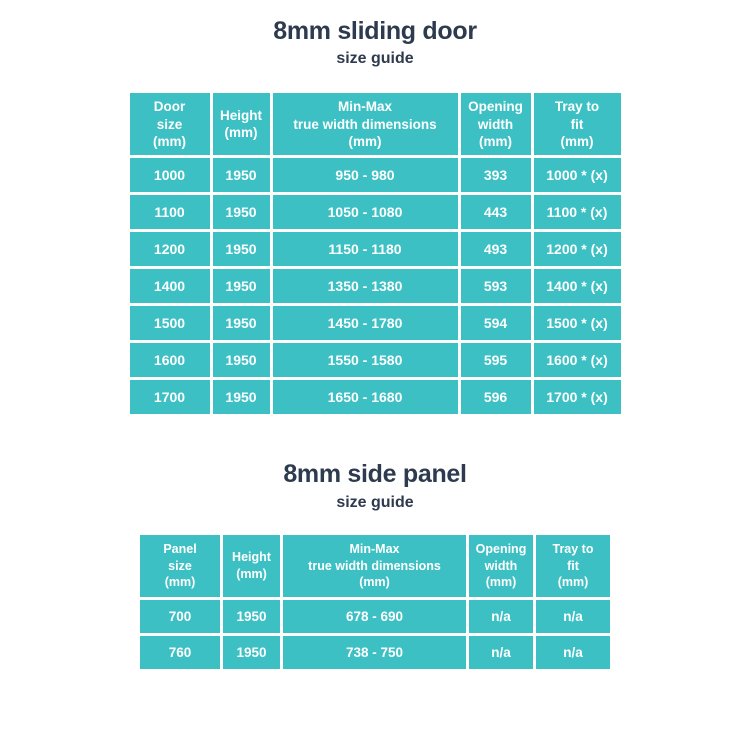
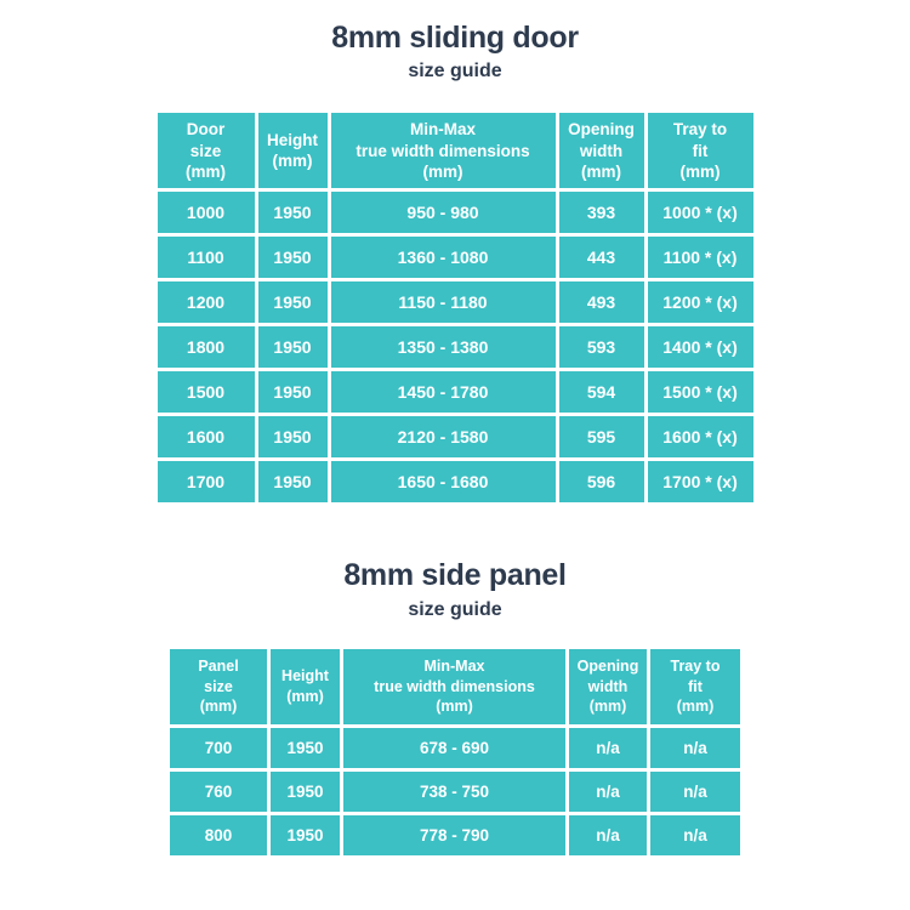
  8mm sliding door
  size guide
  Door size (mm)	Height (mm)	Min-Max true width dimensions (mm)	Opening width (mm)	Tray to fit (mm)
  1000	1950	950 - 980	393	1000 * (x)
- 1100	1950	1050 - 1080	443	1100 * (x)
+ 1100	1950	1360 - 1080	443	1100 * (x)
  1200	1950	1150 - 1180	493	1200 * (x)
- 1400	1950	1350 - 1380	593	1400 * (x)
+ 1800	1950	1350 - 1380	593	1400 * (x)
  1500	1950	1450 - 1780	594	1500 * (x)
- 1600	1950	1550 - 1580	595	1600 * (x)
+ 1600	1950	2120 - 1580	595	1600 * (x)
  1700	1950	1650 - 1680	596	1700 * (x)
  8mm side panel
  size guide
  Panel size (mm)	Height (mm)	Min-Max true width dimensions (mm)	Opening width (mm)	Tray to fit (mm)
  700	1950	678 - 690	n/a	n/a
  760	1950	738 - 750	n/a	n/a
+ 800	1950	778 - 790	n/a	n/a
